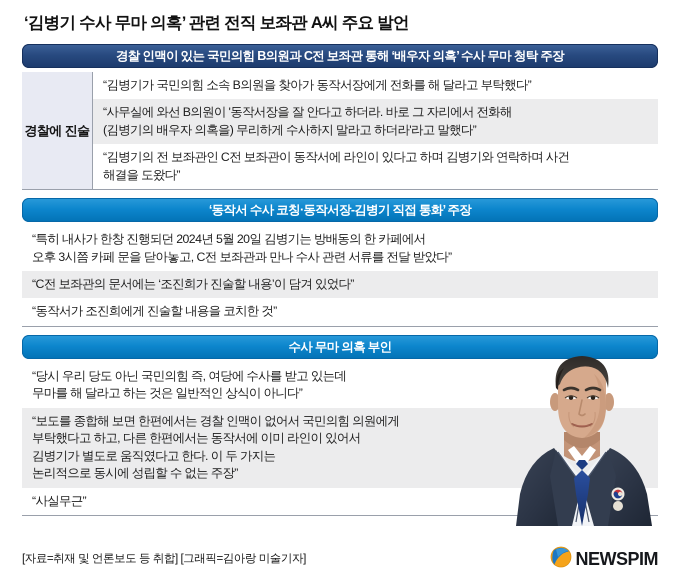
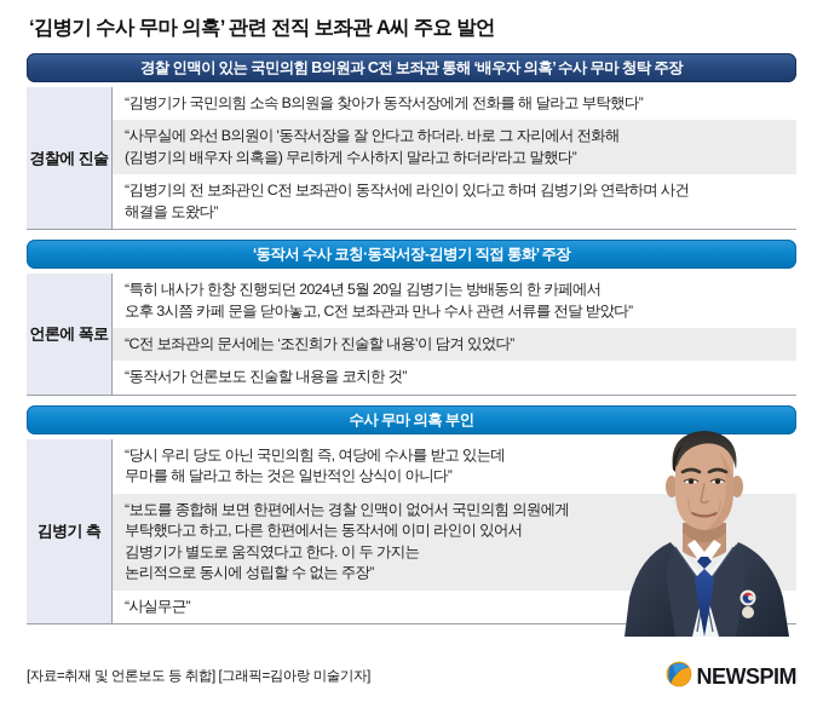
  ‘김병기 수사 무마 의혹’ 관련 전직 보좌관 A씨 주요 발언
  경찰 인맥이 있는 국민의힘 B의원과 C전 보좌관 통해 ‘배우자 의혹’ 수사 무마 청탁 주장
  경찰에 진술
  “김병기가 국민의힘 소속 B의원을 찾아가 동작서장에게 전화를 해 달라고 부탁했다”
  “사무실에 와선 B의원이 '동작서장을 잘 안다고 하더라. 바로 그 자리에서 전화해
  (김병기의 배우자 의혹을) 무리하게 수사하지 말라고 하더라'라고 말했다”
  “김병기의 전 보좌관인 C전 보좌관이 동작서에 라인이 있다고 하며 김병기와 연락하며 사건
  해결을 도왔다”
  ‘동작서 수사 코칭·동작서장-김병기 직접 통화’ 주장
+ 언론에 폭로
  “특히 내사가 한창 진행되던 2024년 5월 20일 김병기는 방배동의 한 카페에서
  오후 3시쯤 카페 문을 닫아놓고, C전 보좌관과 만나 수사 관련 서류를 전달 받았다”
  “C전 보좌관의 문서에는 ‘조진희가 진술할 내용’이 담겨 있었다”
- “동작서가 조진희에게 진술할 내용을 코치한 것”
+ “동작서가 언론보도 진술할 내용을 코치한 것”
  수사 무마 의혹 부인
+ 김병기 측
  “당시 우리 당도 아닌 국민의힘 즉, 여당에 수사를 받고 있는데
  무마를 해 달라고 하는 것은 일반적인 상식이 아니다”
  “보도를 종합해 보면 한편에서는 경찰 인맥이 없어서 국민의힘 의원에게
  부탁했다고 하고, 다른 한편에서는 동작서에 이미 라인이 있어서
  김병기가 별도로 움직였다고 한다. 이 두 가지는
  논리적으로 동시에 성립할 수 없는 주장”
  “사실무근”
  [자료=취재 및 언론보도 등 취합] [그래픽=김아랑 미술기자]
  NEWSPIM
